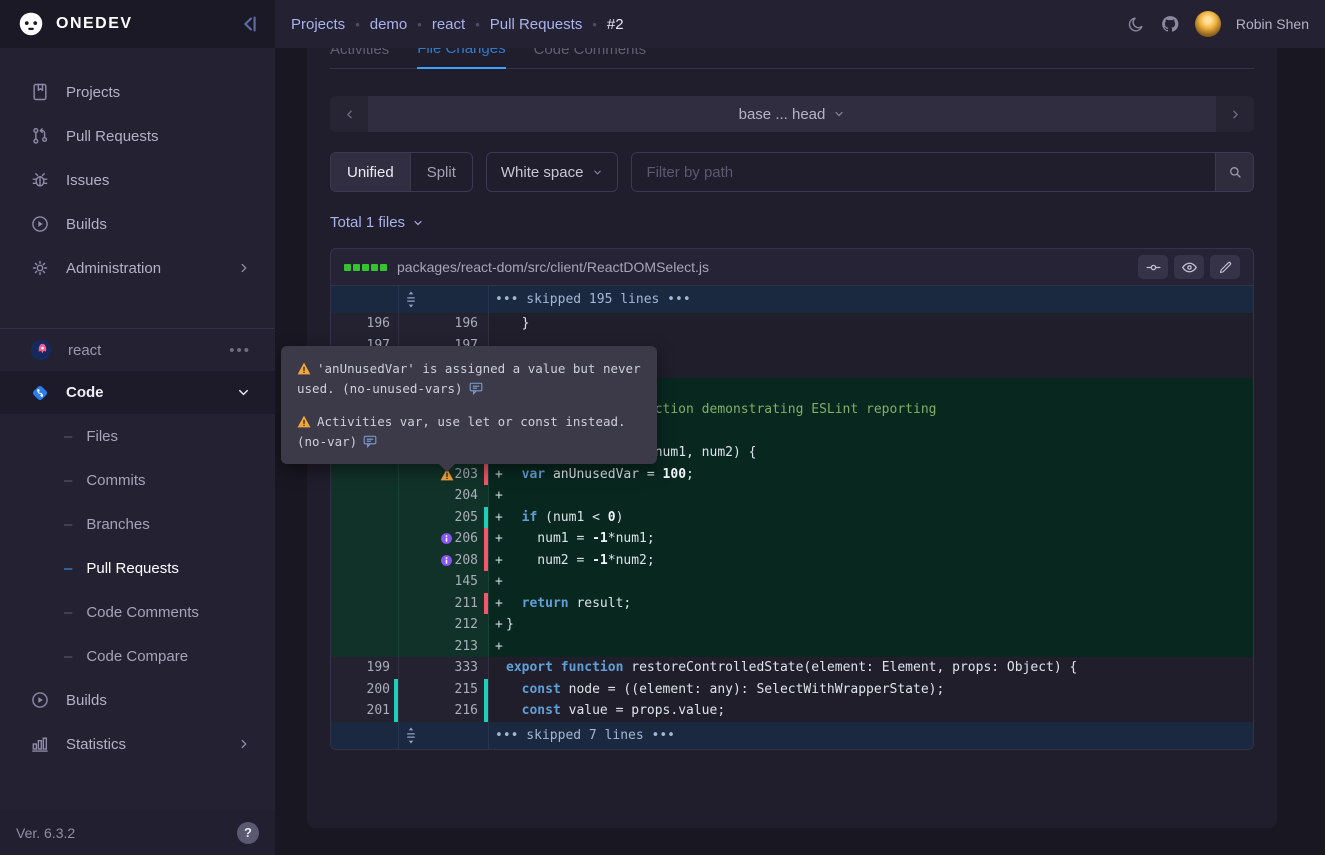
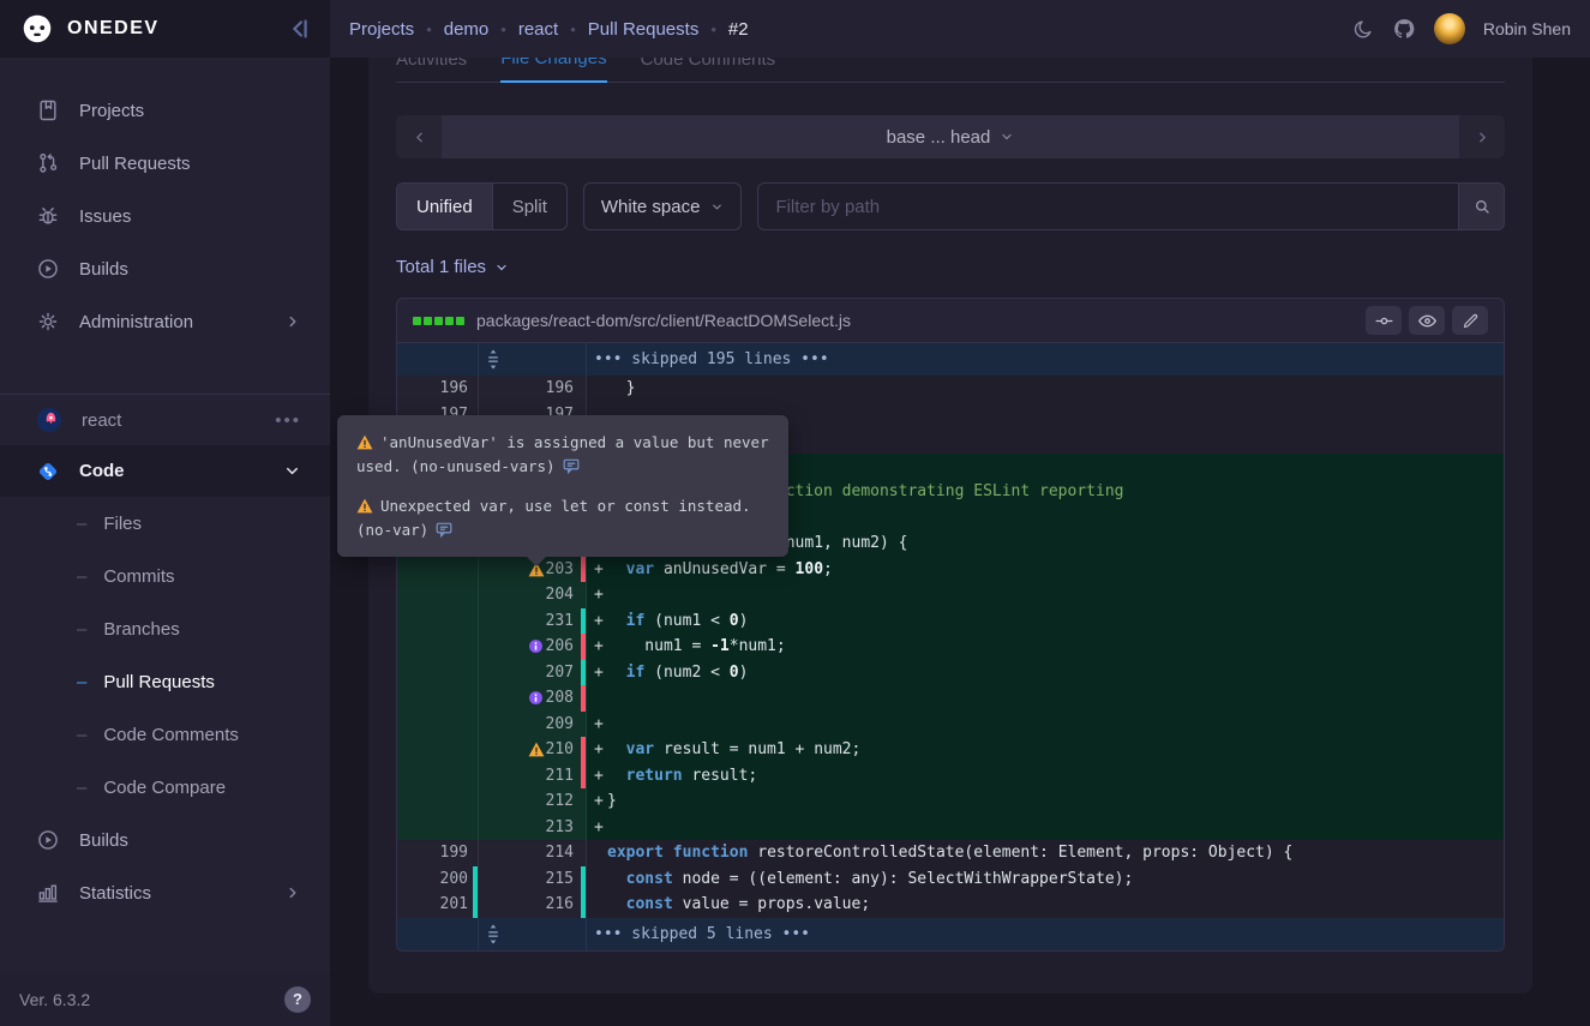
  ONEDEV
  Projects
  Pull Requests
  Issues
  Builds
  Administration
  react
  •••
  Code
  Files
  Commits
  Branches
  Pull Requests
  Code Comments
  Code Compare
  Builds
  Statistics
  Ver. 6.3.2
  ?
  Projects
  •
  demo
  •
  react
  •
  Pull Requests
  •
  #2
  Robin Shen
  Activities
  File Changes
  Code Comments
  base ... head
  Unified
  Split
  White space
  Filter by path
  Total 1 files
  packages/react-dom/src/client/ReactDOMSelect.js
  ••• skipped 195 lines •••
  196
  196
  }
  197
  197
  203
  + var anUnusedVar = 100;
  204
  +
- 205
+ 231
  + if (num1 < 0)
  206
  + num1 = -1*num1;
+ 207
+ + if (num2 < 0)
  208
- + num2 = -1*num2;
- 145
+ 209
  +
+ 210
+ + var result = num1 + num2;
  211
  + return result;
  212
  + }
  213
  +
  199
- 333
+ 214
  export function restoreControlledState(element: Element, props: Object) {
  200
  215
  const node = ((element: any): SelectWithWrapperState);
  201
  216
  const value = props.value;
- ••• skipped 7 lines •••
+ ••• skipped 5 lines •••
  'anUnusedVar' is assigned a value but never used. (no-unused-vars)
- Activities var, use let or const instead. (no-var)
+ Unexpected var, use let or const instead. (no-var)
